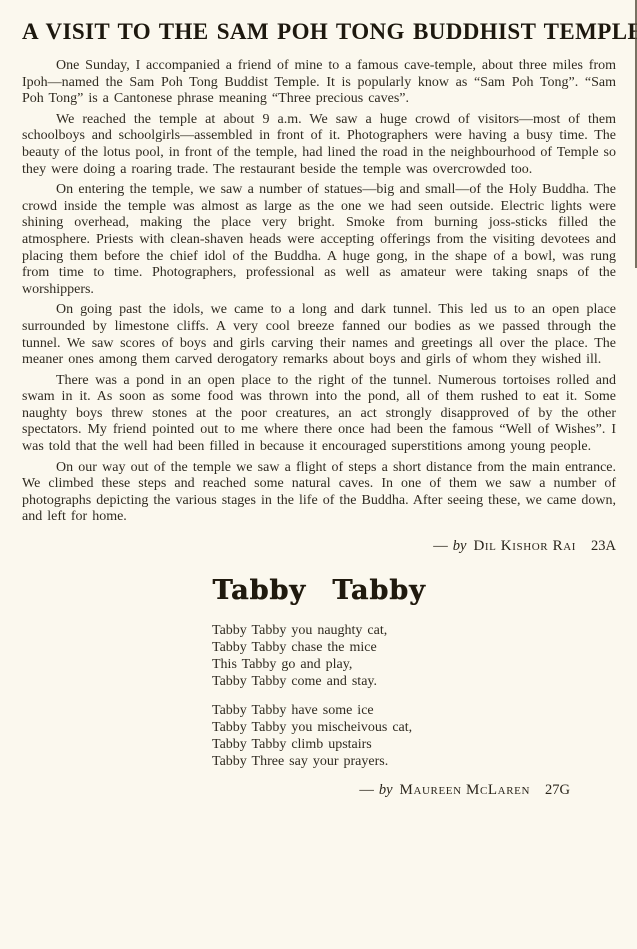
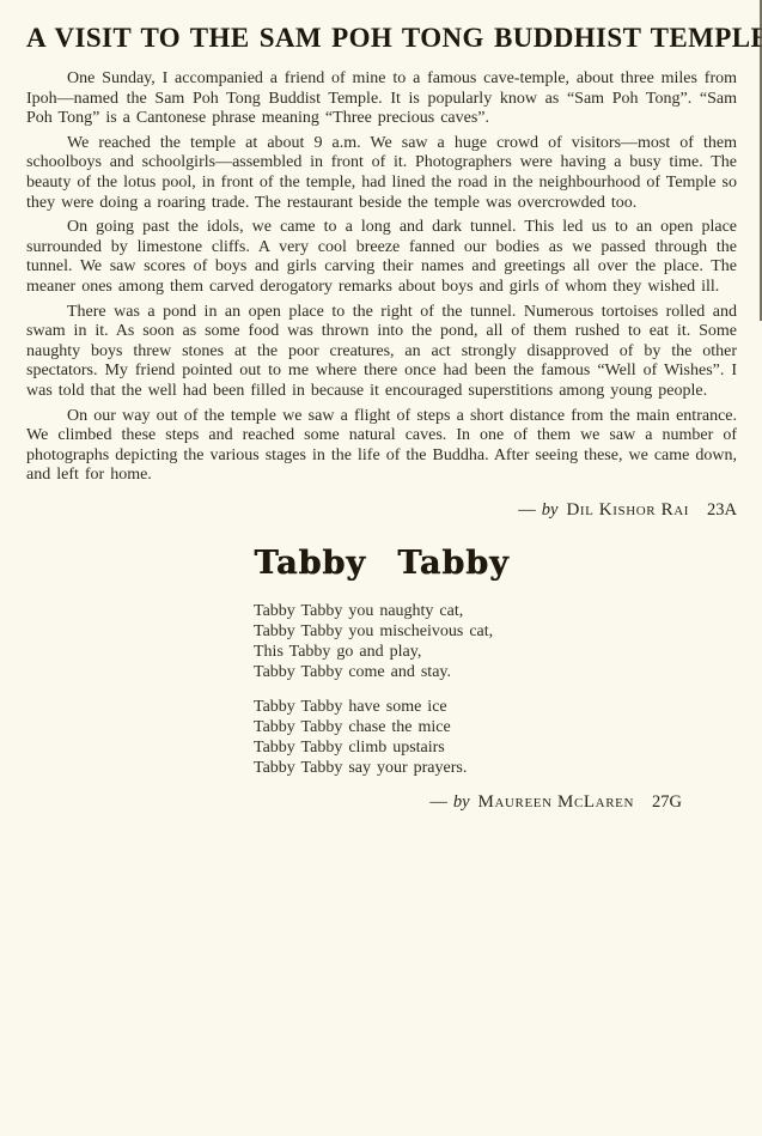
  A VISIT TO THE SAM POH TONG BUDDHIST TEMPL
  One Sunday, I accompanied a friend of mine to a famous cave-temple, about three miles from Ipoh—named the Sam Poh Tong Buddist Temple. It is popularly know as “Sam Poh Tong”. “Sam Poh Tong” is a Cantonese phrase meaning “Three precious caves”.
  We reached the temple at about 9 a.m. We saw a huge crowd of visitors—most of them schoolboys and schoolgirls—assembled in front of it. Photographers were having a busy time. The beauty of the lotus pool, in front of the temple, had lined the road in the neighbourhood of Temple so they were doing a roaring trade. The restaurant beside the temple was overcrowded too.
- On entering the temple, we saw a number of statues—big and small—of the Holy Buddha. The crowd inside the temple was almost as large as the one we had seen outside. Electric lights were shining overhead, making the place very bright. Smoke from burning joss-sticks filled the atmosphere. Priests with clean-shaven heads were accepting offerings from the visiting devotees and placing them before the chief idol of the Buddha. A huge gong, in the shape of a bowl, was rung from time to time. Photographers, professional as well as amateur were taking snaps of the worshippers.
  On going past the idols, we came to a long and dark tunnel. This led us to an open place surrounded by limestone cliffs. A very cool breeze fanned our bodies as we passed through the tunnel. We saw scores of boys and girls carving their names and greetings all over the place. The meaner ones among them carved derogatory remarks about boys and girls of whom they wished ill.
  There was a pond in an open place to the right of the tunnel. Numerous tortoises rolled and swam in it. As soon as some food was thrown into the pond, all of them rushed to eat it. Some naughty boys threw stones at the poor creatures, an act strongly disapproved of by the other spectators. My friend pointed out to me where there once had been the famous “Well of Wishes”. I was told that the well had been filled in because it encouraged superstitions among young people.
  On our way out of the temple we saw a flight of steps a short distance from the main entrance. We climbed these steps and reached some natural caves. In one of them we saw a number of photographs depicting the various stages in the life of the Buddha. After seeing these, we came down, and left for home.
  — by Dil Kishor Rai 23A
  Tabby Tabby
  Tabby Tabby you naughty cat,
- Tabby Tabby chase the mice
+ Tabby Tabby you mischeivous cat,
  This Tabby go and play,
  Tabby Tabby come and stay.
  Tabby Tabby have some ice
- Tabby Tabby you mischeivous cat,
+ Tabby Tabby chase the mice
  Tabby Tabby climb upstairs
- Tabby Three say your prayers.
+ Tabby Tabby say your prayers.
  — by Maureen McLaren 27G
